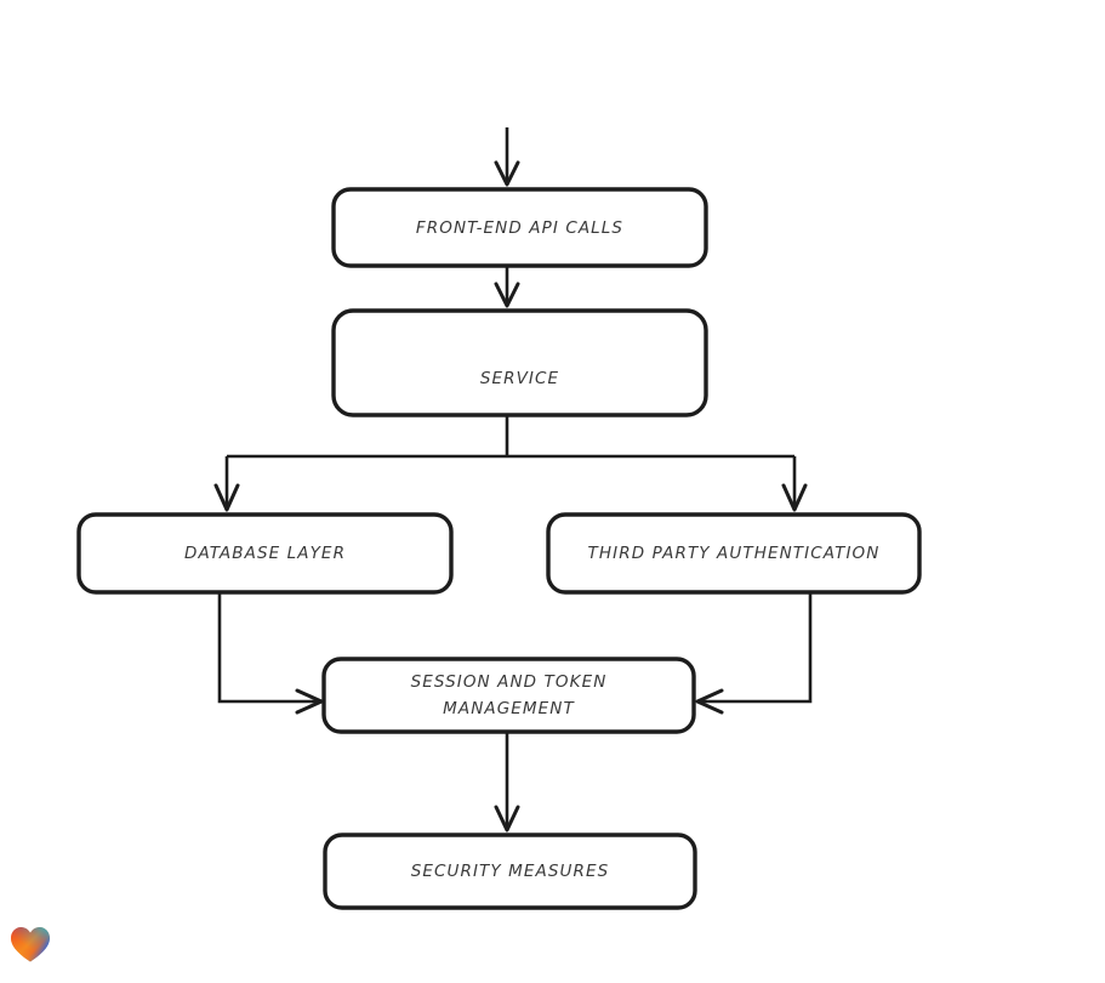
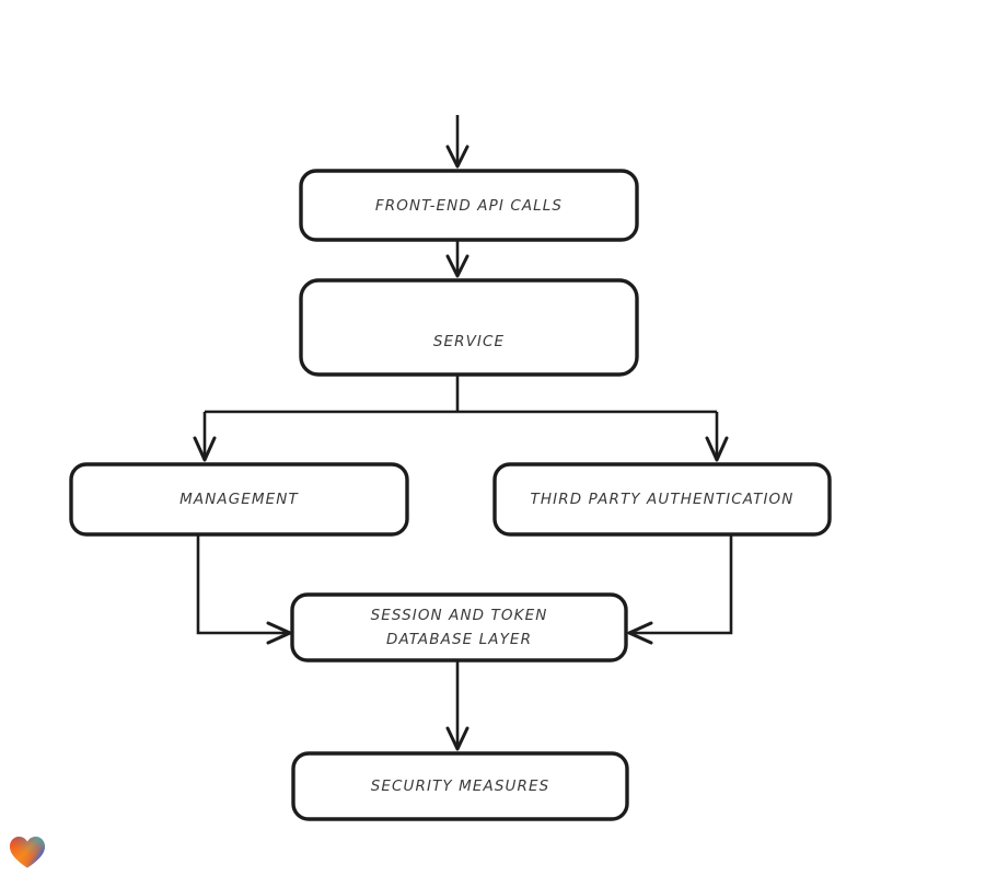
  FRONT-END API CALLS
  SERVICE
- DATABASE LAYER
+ MANAGEMENT
  THIRD PARTY AUTHENTICATION
  SESSION AND TOKEN
- MANAGEMENT
+ DATABASE LAYER
  SECURITY MEASURES
